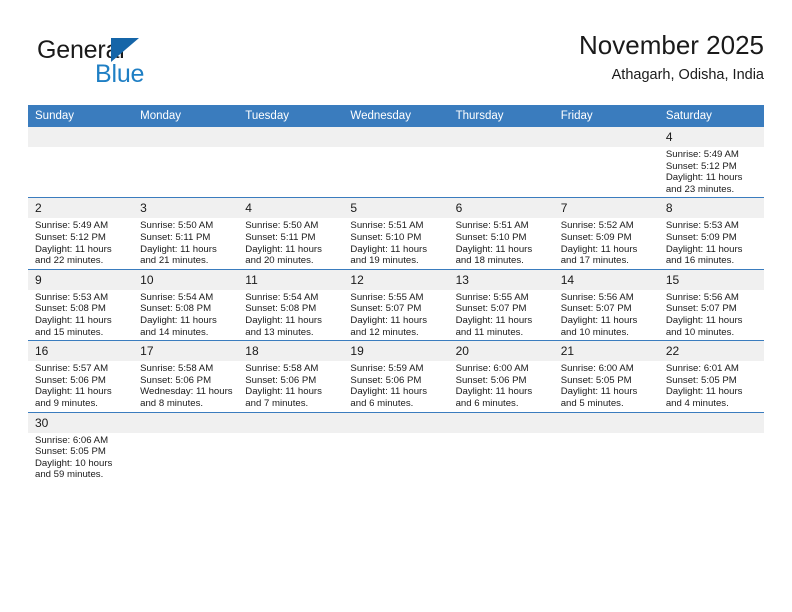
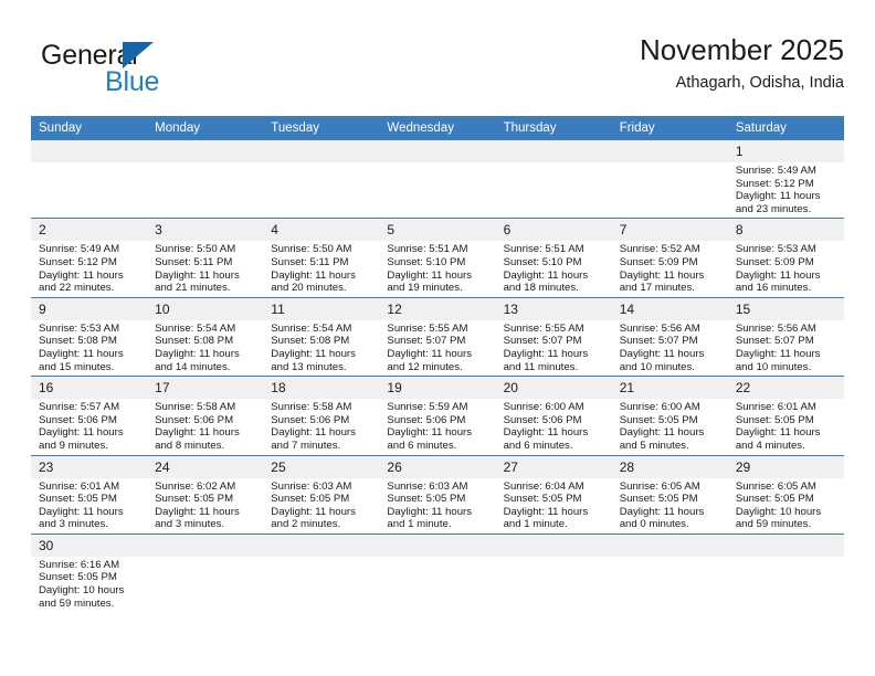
  General
  Blue
  November 2025
  Athagarh, Odisha, India
  Sunday	Monday	Tuesday	Wednesday	Thursday	Friday	Saturday
- 						4Sunrise: 5:49 AMSunset: 5:12 PMDaylight: 11 hours and 23 minutes.
+ 						1Sunrise: 5:49 AMSunset: 5:12 PMDaylight: 11 hours and 23 minutes.
  2Sunrise: 5:49 AMSunset: 5:12 PMDaylight: 11 hours and 22 minutes.	3Sunrise: 5:50 AMSunset: 5:11 PMDaylight: 11 hours and 21 minutes.	4Sunrise: 5:50 AMSunset: 5:11 PMDaylight: 11 hours and 20 minutes.	5Sunrise: 5:51 AMSunset: 5:10 PMDaylight: 11 hours and 19 minutes.	6Sunrise: 5:51 AMSunset: 5:10 PMDaylight: 11 hours and 18 minutes.	7Sunrise: 5:52 AMSunset: 5:09 PMDaylight: 11 hours and 17 minutes.	8Sunrise: 5:53 AMSunset: 5:09 PMDaylight: 11 hours and 16 minutes.
  9Sunrise: 5:53 AMSunset: 5:08 PMDaylight: 11 hours and 15 minutes.	10Sunrise: 5:54 AMSunset: 5:08 PMDaylight: 11 hours and 14 minutes.	11Sunrise: 5:54 AMSunset: 5:08 PMDaylight: 11 hours and 13 minutes.	12Sunrise: 5:55 AMSunset: 5:07 PMDaylight: 11 hours and 12 minutes.	13Sunrise: 5:55 AMSunset: 5:07 PMDaylight: 11 hours and 11 minutes.	14Sunrise: 5:56 AMSunset: 5:07 PMDaylight: 11 hours and 10 minutes.	15Sunrise: 5:56 AMSunset: 5:07 PMDaylight: 11 hours and 10 minutes.
- 16Sunrise: 5:57 AMSunset: 5:06 PMDaylight: 11 hours and 9 minutes.	17Sunrise: 5:58 AMSunset: 5:06 PMWednesday: 11 hours and 8 minutes.	18Sunrise: 5:58 AMSunset: 5:06 PMDaylight: 11 hours and 7 minutes.	19Sunrise: 5:59 AMSunset: 5:06 PMDaylight: 11 hours and 6 minutes.	20Sunrise: 6:00 AMSunset: 5:06 PMDaylight: 11 hours and 6 minutes.	21Sunrise: 6:00 AMSunset: 5:05 PMDaylight: 11 hours and 5 minutes.	22Sunrise: 6:01 AMSunset: 5:05 PMDaylight: 11 hours and 4 minutes.
+ 16Sunrise: 5:57 AMSunset: 5:06 PMDaylight: 11 hours and 9 minutes.	17Sunrise: 5:58 AMSunset: 5:06 PMDaylight: 11 hours and 8 minutes.	18Sunrise: 5:58 AMSunset: 5:06 PMDaylight: 11 hours and 7 minutes.	19Sunrise: 5:59 AMSunset: 5:06 PMDaylight: 11 hours and 6 minutes.	20Sunrise: 6:00 AMSunset: 5:06 PMDaylight: 11 hours and 6 minutes.	21Sunrise: 6:00 AMSunset: 5:05 PMDaylight: 11 hours and 5 minutes.	22Sunrise: 6:01 AMSunset: 5:05 PMDaylight: 11 hours and 4 minutes.
+ 23Sunrise: 6:01 AMSunset: 5:05 PMDaylight: 11 hours and 3 minutes.	24Sunrise: 6:02 AMSunset: 5:05 PMDaylight: 11 hours and 3 minutes.	25Sunrise: 6:03 AMSunset: 5:05 PMDaylight: 11 hours and 2 minutes.	26Sunrise: 6:03 AMSunset: 5:05 PMDaylight: 11 hours and 1 minute.	27Sunrise: 6:04 AMSunset: 5:05 PMDaylight: 11 hours and 1 minute.	28Sunrise: 6:05 AMSunset: 5:05 PMDaylight: 11 hours and 0 minutes.	29Sunrise: 6:05 AMSunset: 5:05 PMDaylight: 10 hours and 59 minutes.
- 30Sunrise: 6:06 AMSunset: 5:05 PMDaylight: 10 hours and 59 minutes.
+ 30Sunrise: 6:16 AMSunset: 5:05 PMDaylight: 10 hours and 59 minutes.
